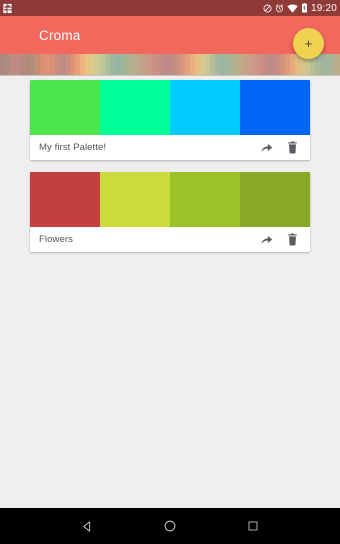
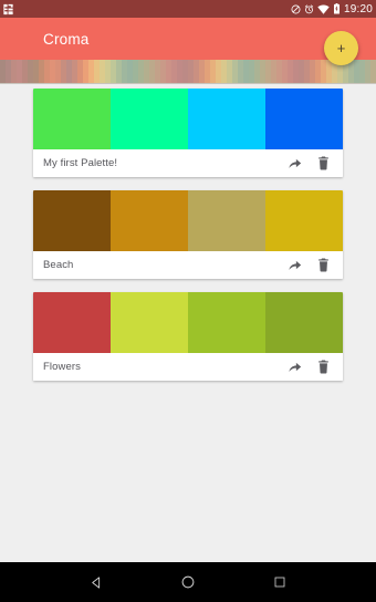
  19:20
  Croma
  +
  My first Palette!
+ Beach
  Flowers
